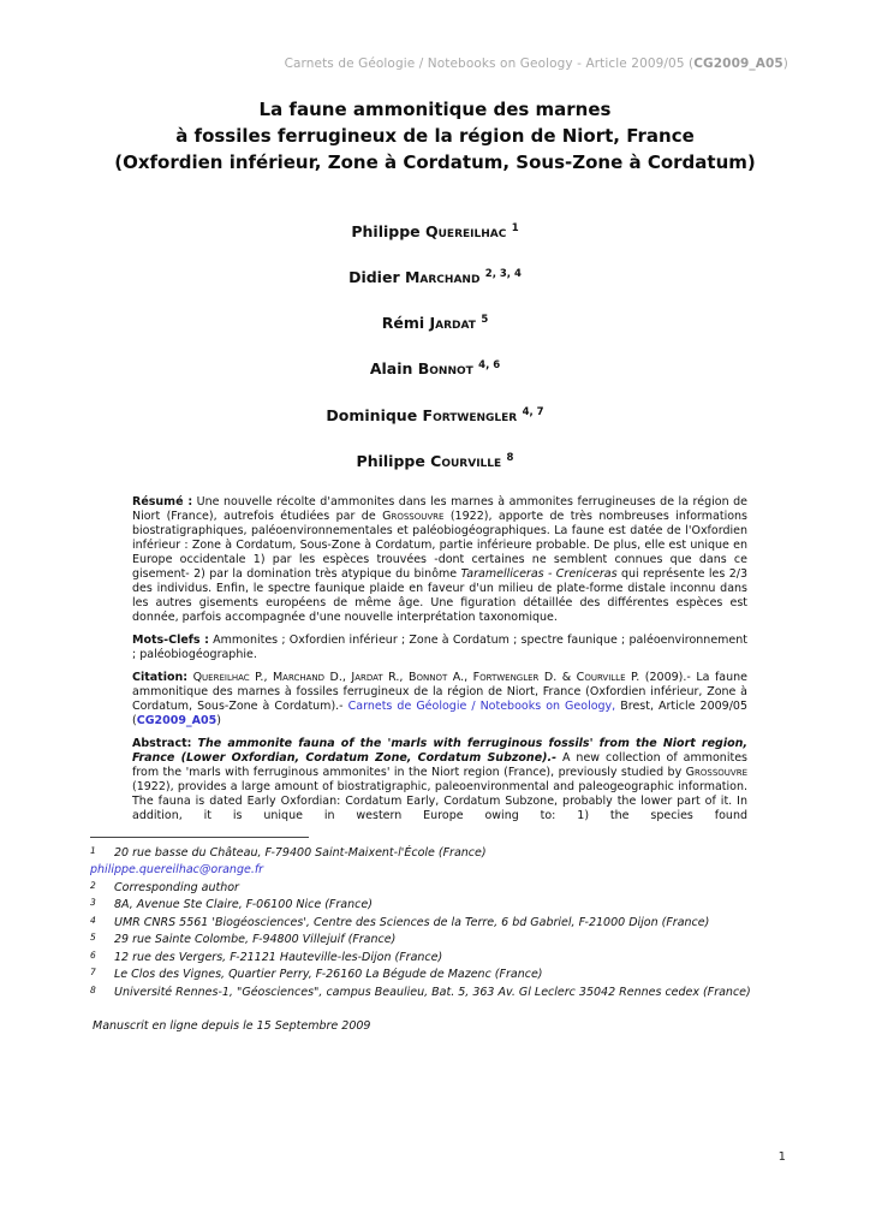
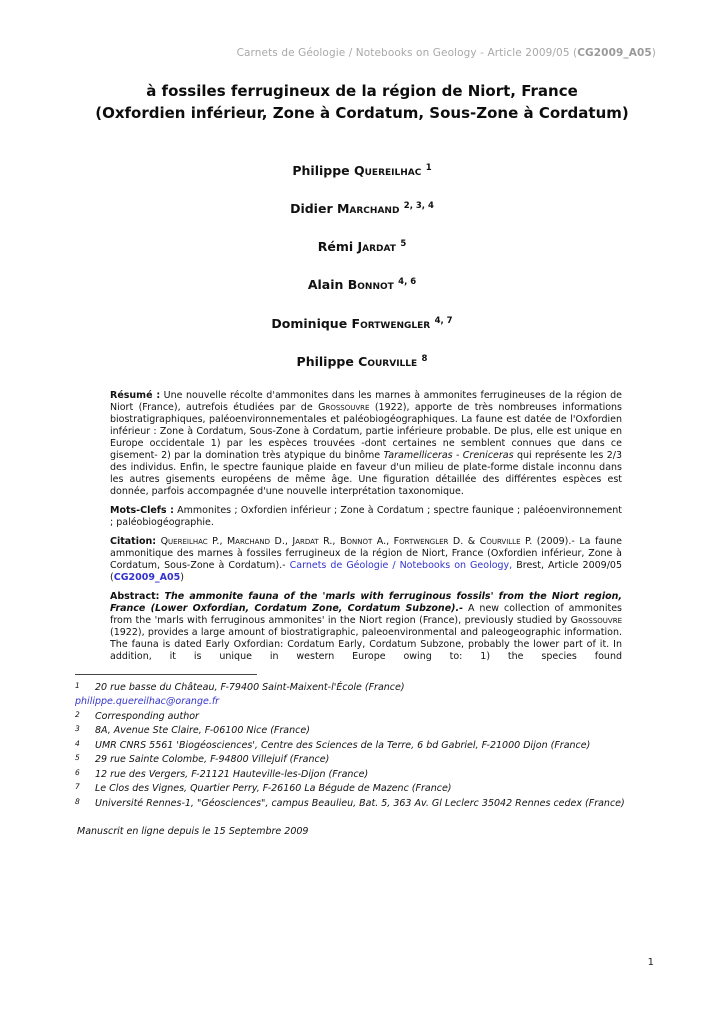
  Carnets de Géologie / Notebooks on Geology - Article 2009/05 (CG2009_A05)
- La faune ammonitique des marnes
  à fossiles ferrugineux de la région de Niort, France
  (Oxfordien inférieur, Zone à Cordatum, Sous-Zone à Cordatum)
  Philippe Quereilhac 1
  Didier Marchand 2, 3, 4
  Rémi Jardat 5
  Alain Bonnot 4, 6
  Dominique Fortwengler 4, 7
  Philippe Courville 8
  Résumé : Une nouvelle récolte d'ammonites dans les marnes à ammonites ferrugineuses de la région de Niort (France), autrefois étudiées par de Grossouvre (1922), apporte de très nombreuses informations biostratigraphiques, paléoenvironnementales et paléobiogéographiques. La faune est datée de l'Oxfordien inférieur : Zone à Cordatum, Sous-Zone à Cordatum, partie inférieure probable. De plus, elle est unique en Europe occidentale 1) par les espèces trouvées -dont certaines ne semblent connues que dans ce gisement- 2) par la domination très atypique du binôme Taramelliceras - Creniceras qui représente les 2/3 des individus. Enfin, le spectre faunique plaide en faveur d'un milieu de plate-forme distale inconnu dans les autres gisements européens de même âge. Une figuration détaillée des différentes espèces est donnée, parfois accompagnée d'une nouvelle interprétation taxonomique.
  Mots-Clefs : Ammonites ; Oxfordien inférieur ; Zone à Cordatum ; spectre faunique ; paléoenvironnement ; paléobiogéographie.
  Citation: Quereilhac P., Marchand D., Jardat R., Bonnot A., Fortwengler D. & Courville P. (2009).- La faune ammonitique des marnes à fossiles ferrugineux de la région de Niort, France (Oxfordien inférieur, Zone à Cordatum, Sous-Zone à Cordatum).- Carnets de Géologie / Notebooks on Geology, Brest, Article 2009/05 (CG2009_A05)
  Abstract: The ammonite fauna of the 'marls with ferruginous fossils' from the Niort region, France (Lower Oxfordian, Cordatum Zone, Cordatum Subzone).- A new collection of ammonites from the 'marls with ferruginous ammonites' in the Niort region (France), previously studied by Grossouvre (1922), provides a large amount of biostratigraphic, paleoenvironmental and paleogeographic information. The fauna is dated Early Oxfordian: Cordatum Early, Cordatum Subzone, probably the lower part of it. In addition, it is unique in western Europe owing to: 1) the species found
  1
  20 rue basse du Château, F-79400 Saint-Maixent-l'École (France)
  philippe.quereilhac@orange.fr
  2
  Corresponding author
  3
  8A, Avenue Ste Claire, F-06100 Nice (France)
  4
  UMR CNRS 5561 'Biogéosciences', Centre des Sciences de la Terre, 6 bd Gabriel, F-21000 Dijon (France)
  5
  29 rue Sainte Colombe, F-94800 Villejuif (France)
  6
  12 rue des Vergers, F-21121 Hauteville-les-Dijon (France)
  7
  Le Clos des Vignes, Quartier Perry, F-26160 La Bégude de Mazenc (France)
  8
  Université Rennes-1, "Géosciences", campus Beaulieu, Bat. 5, 363 Av. Gl Leclerc 35042 Rennes cedex (France)
  Manuscrit en ligne depuis le 15 Septembre 2009
  1
